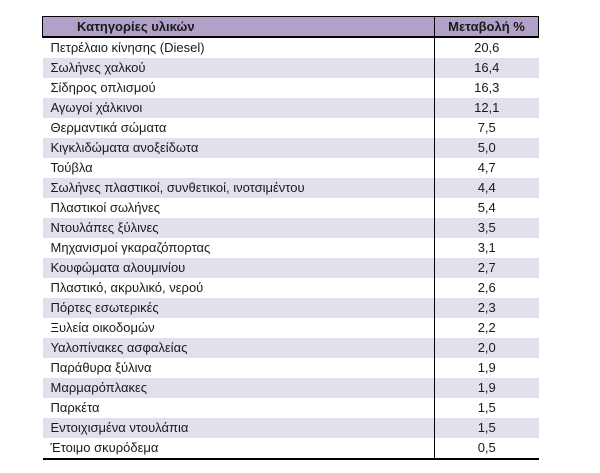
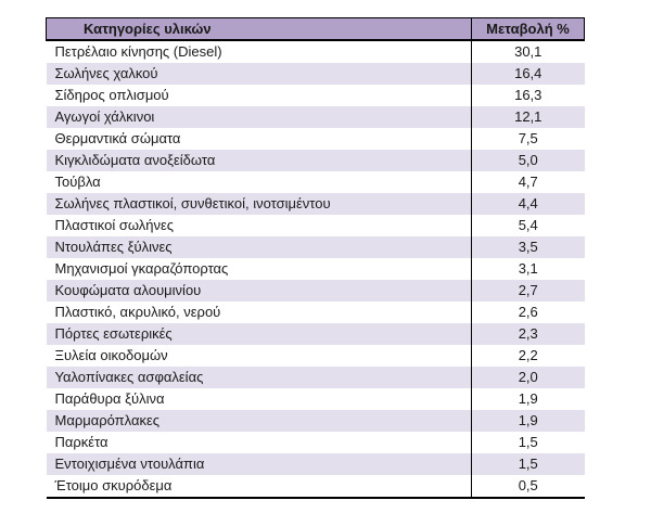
  Κατηγορίες υλικών	Μεταβολή %
- Πετρέλαιο κίνησης (Diesel)	20,6
+ Πετρέλαιο κίνησης (Diesel)	30,1
  Σωλήνες χαλκού	16,4
  Σίδηρος οπλισμού	16,3
  Αγωγοί χάλκινοι	12,1
  Θερμαντικά σώματα	7,5
  Κιγκλιδώματα ανοξείδωτα	5,0
  Τούβλα	4,7
  Σωλήνες πλαστικοί, συνθετικοί, ινοτσιμέντου	4,4
  Πλαστικοί σωλήνες	5,4
  Ντουλάπες ξύλινες	3,5
  Μηχανισμοί γκαραζόπορτας	3,1
  Κουφώματα αλουμινίου	2,7
  Πλαστικό, ακρυλικό, νερού	2,6
  Πόρτες εσωτερικές	2,3
  Ξυλεία οικοδομών	2,2
  Υαλοπίνακες ασφαλείας	2,0
  Παράθυρα ξύλινα	1,9
  Μαρμαρόπλακες	1,9
  Παρκέτα	1,5
  Εντοιχισμένα ντουλάπια	1,5
  Έτοιμο σκυρόδεμα	0,5
